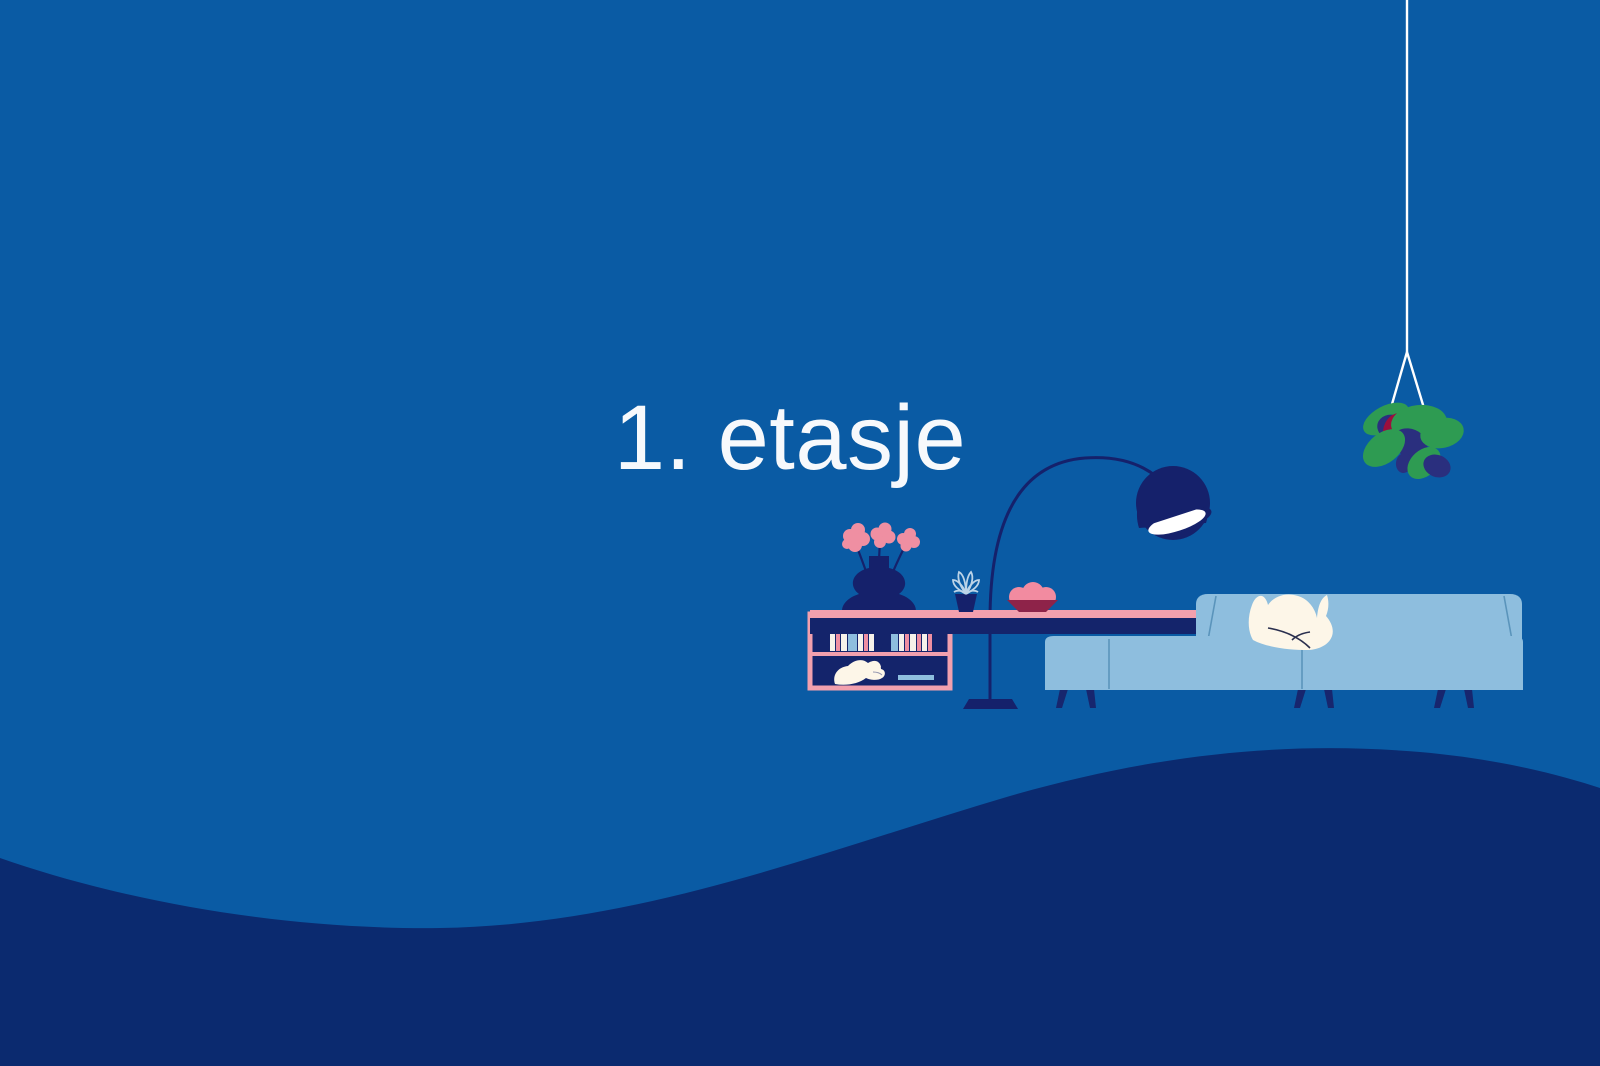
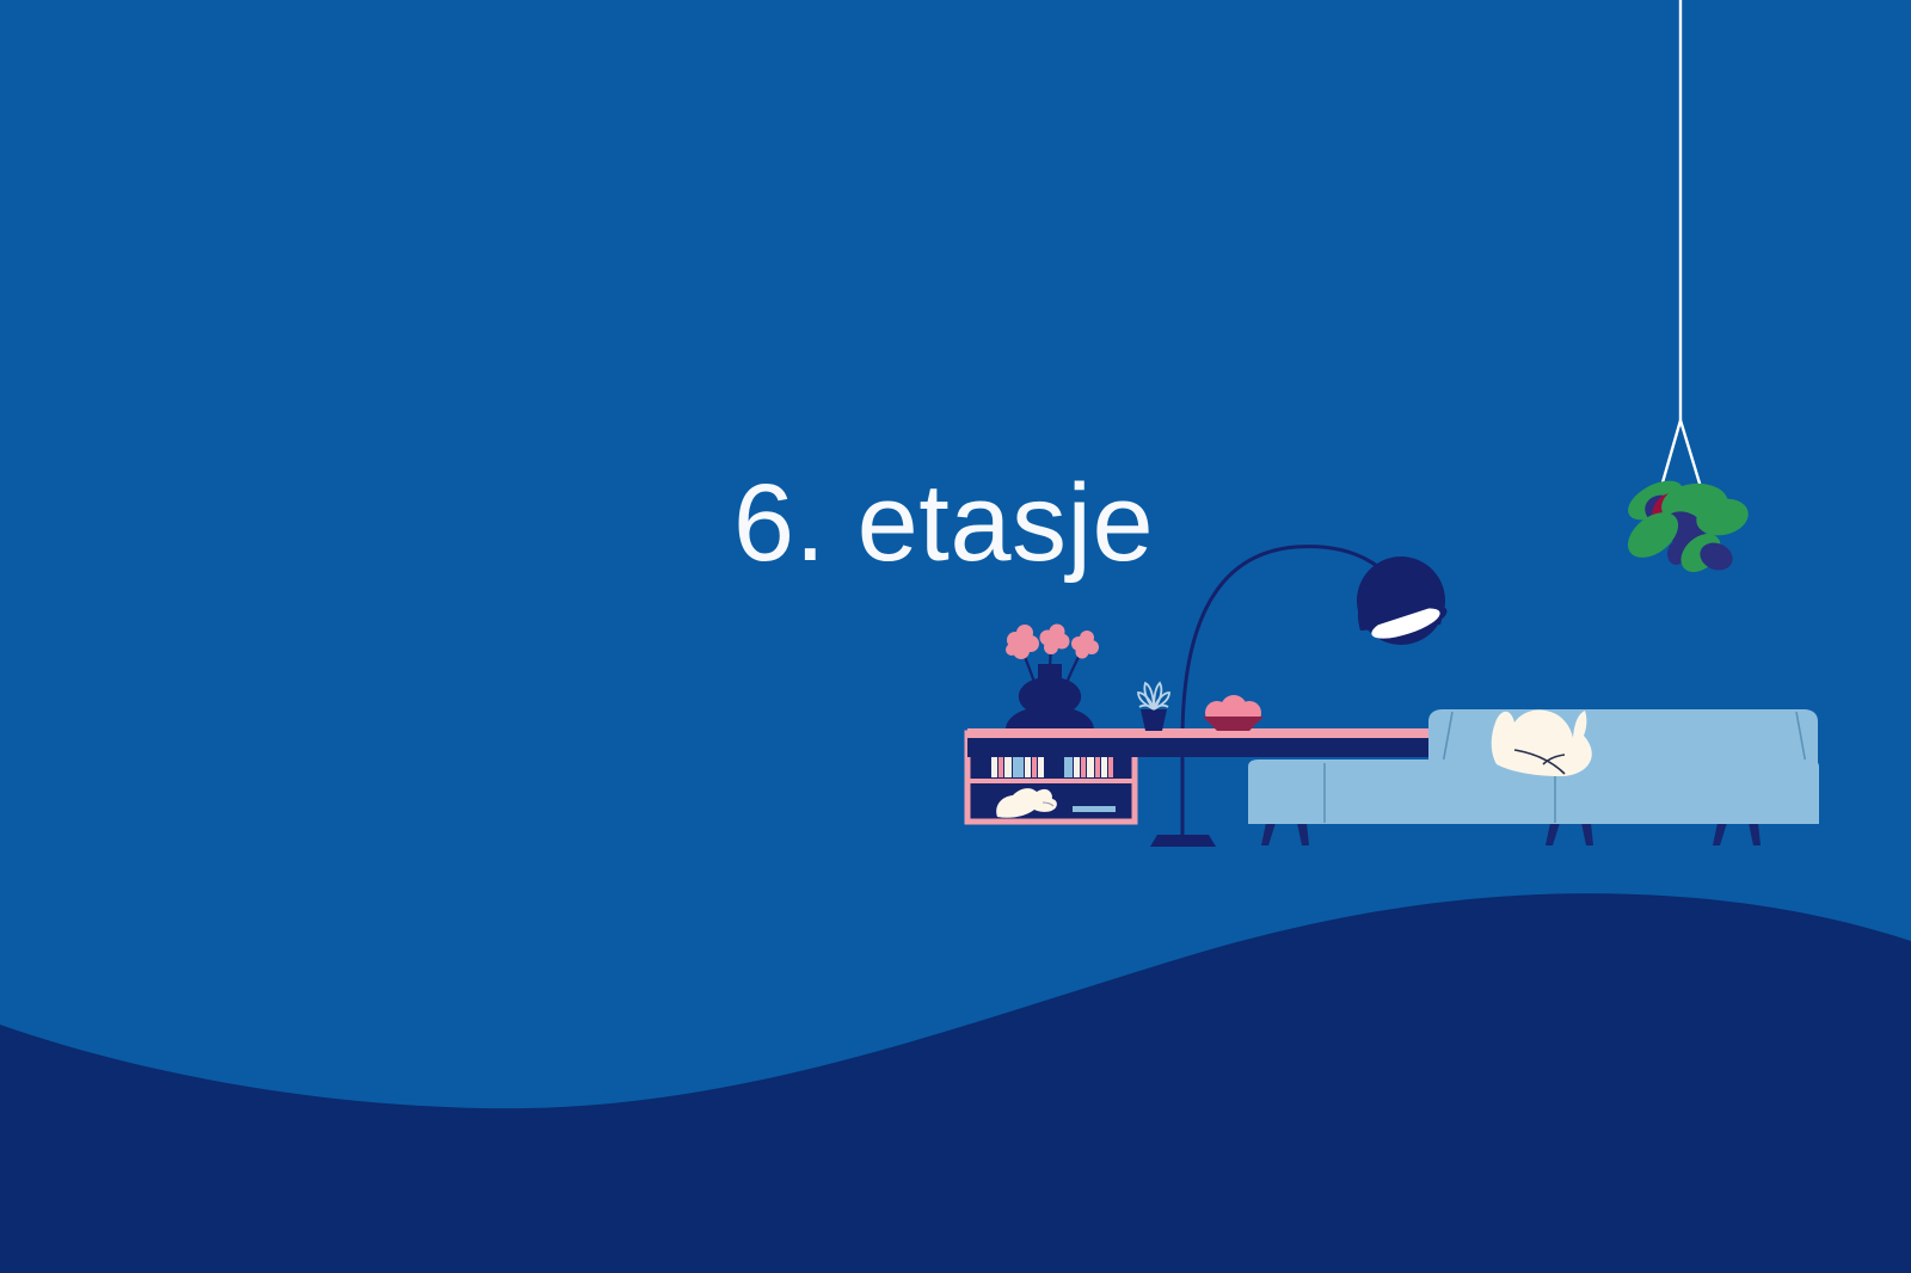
- 1. etasje
+ 6. etasje
